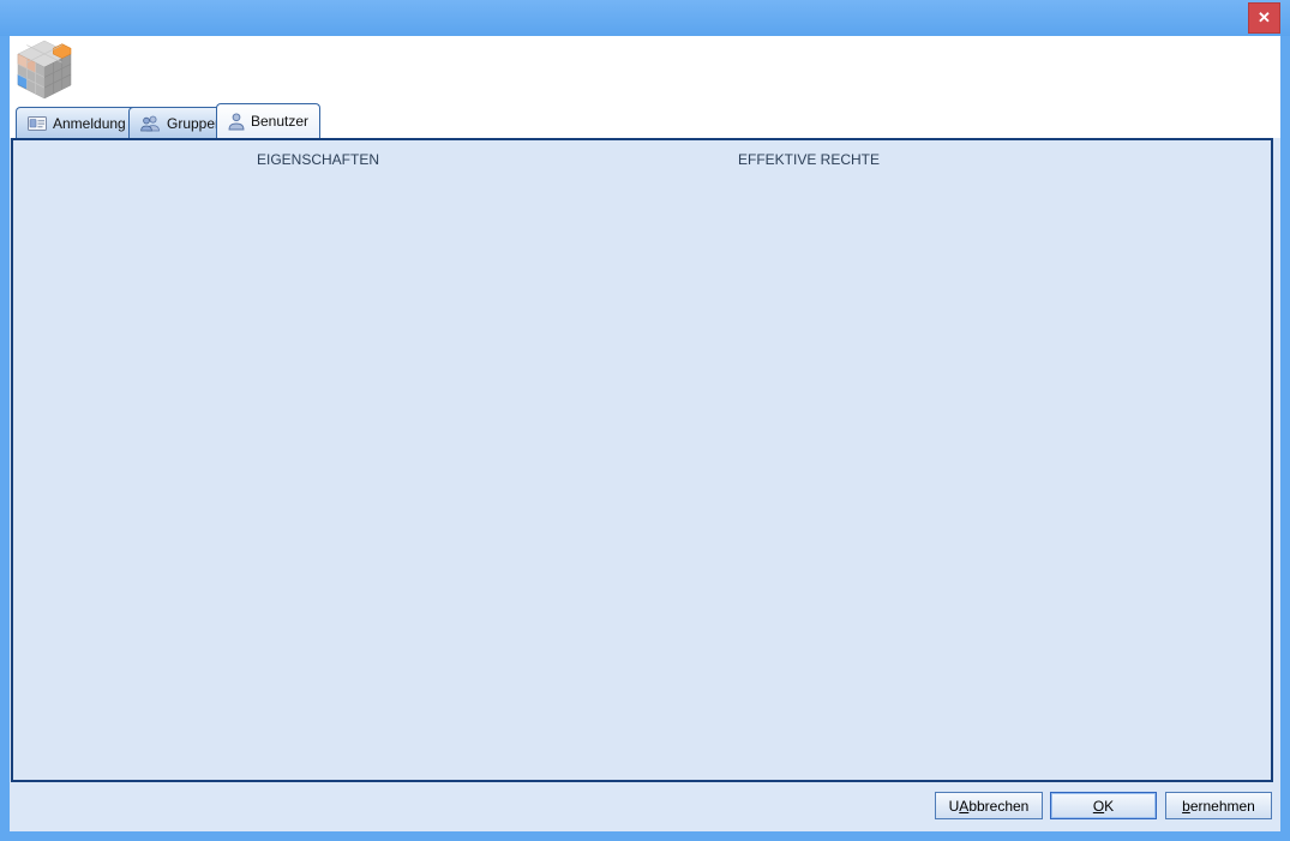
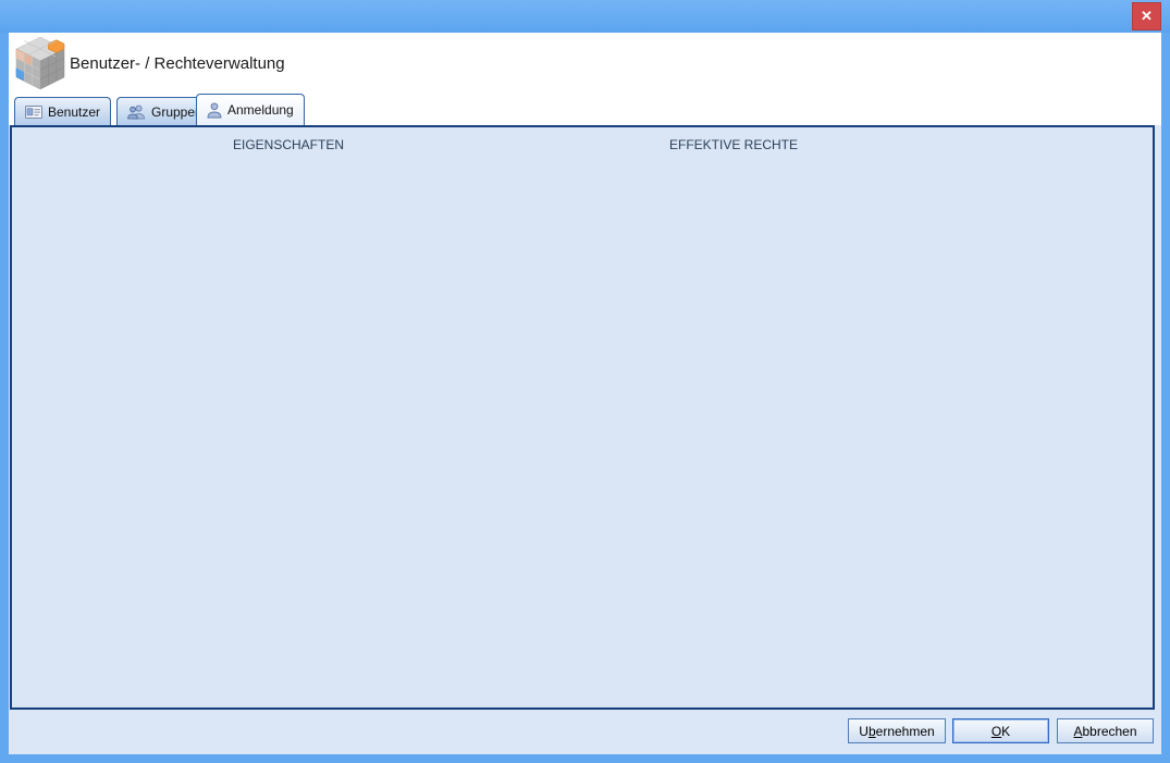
  ✕
+ Benutzer- / Rechteverwaltung
- Anmeldung
+ Benutzer
  Gruppe
- Benutzer
+ Anmeldung
  EIGENSCHAFTEN
  EFFEKTIVE RECHTE
  U
- A
+ b
- bbrechen
+ ernehmen
  O
  K
- b
+ A
- ernehmen
+ bbrechen
